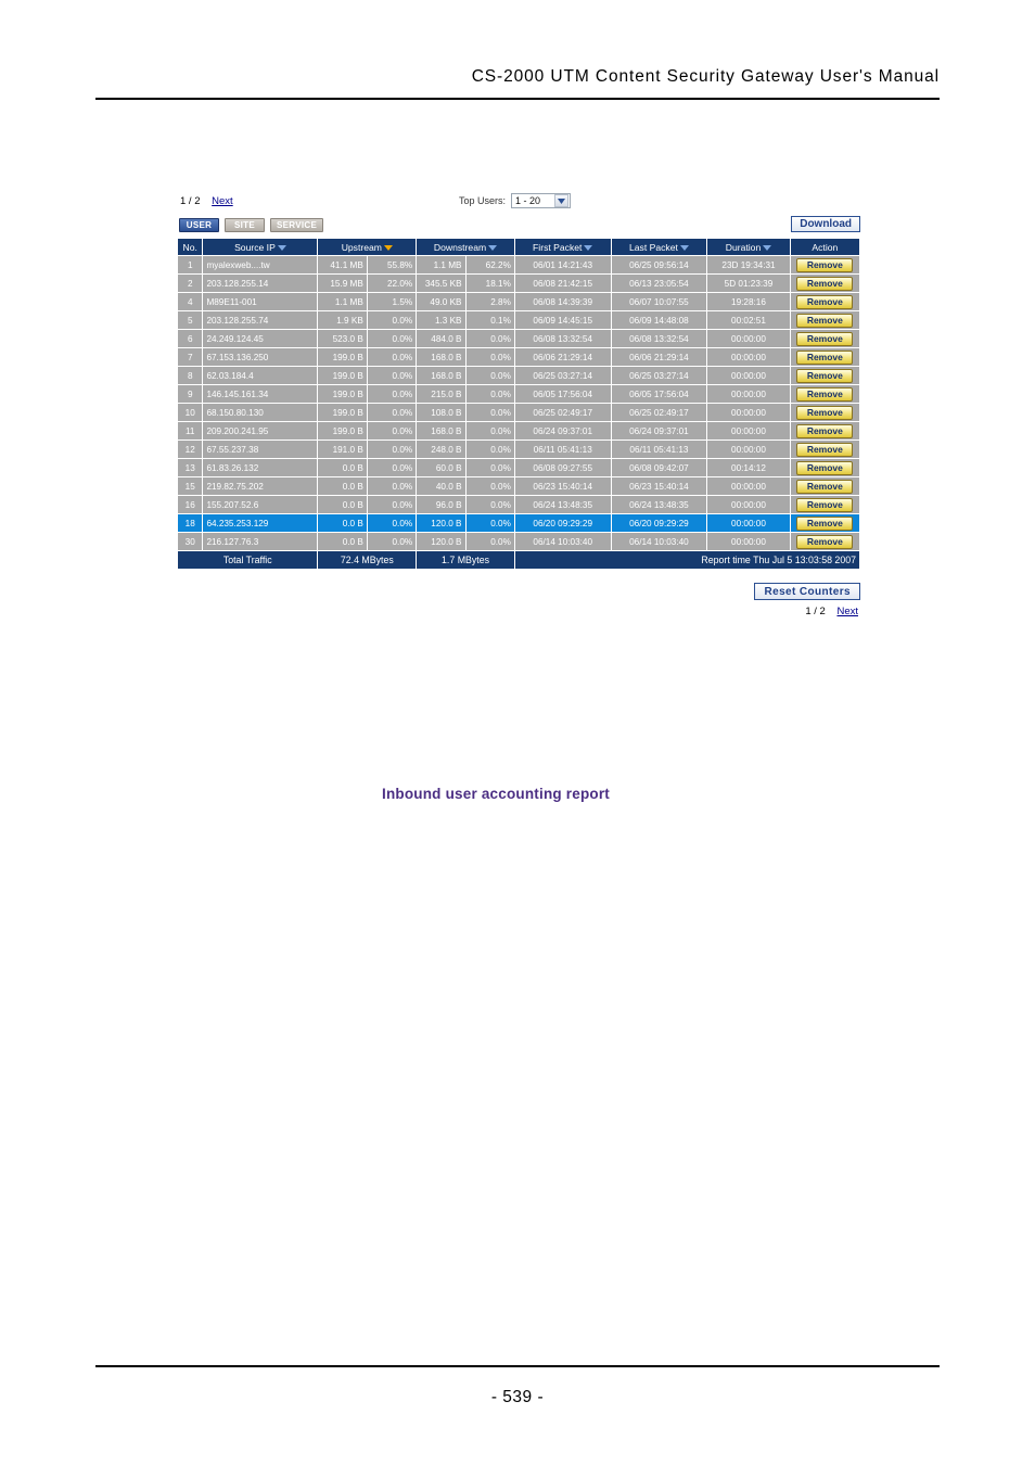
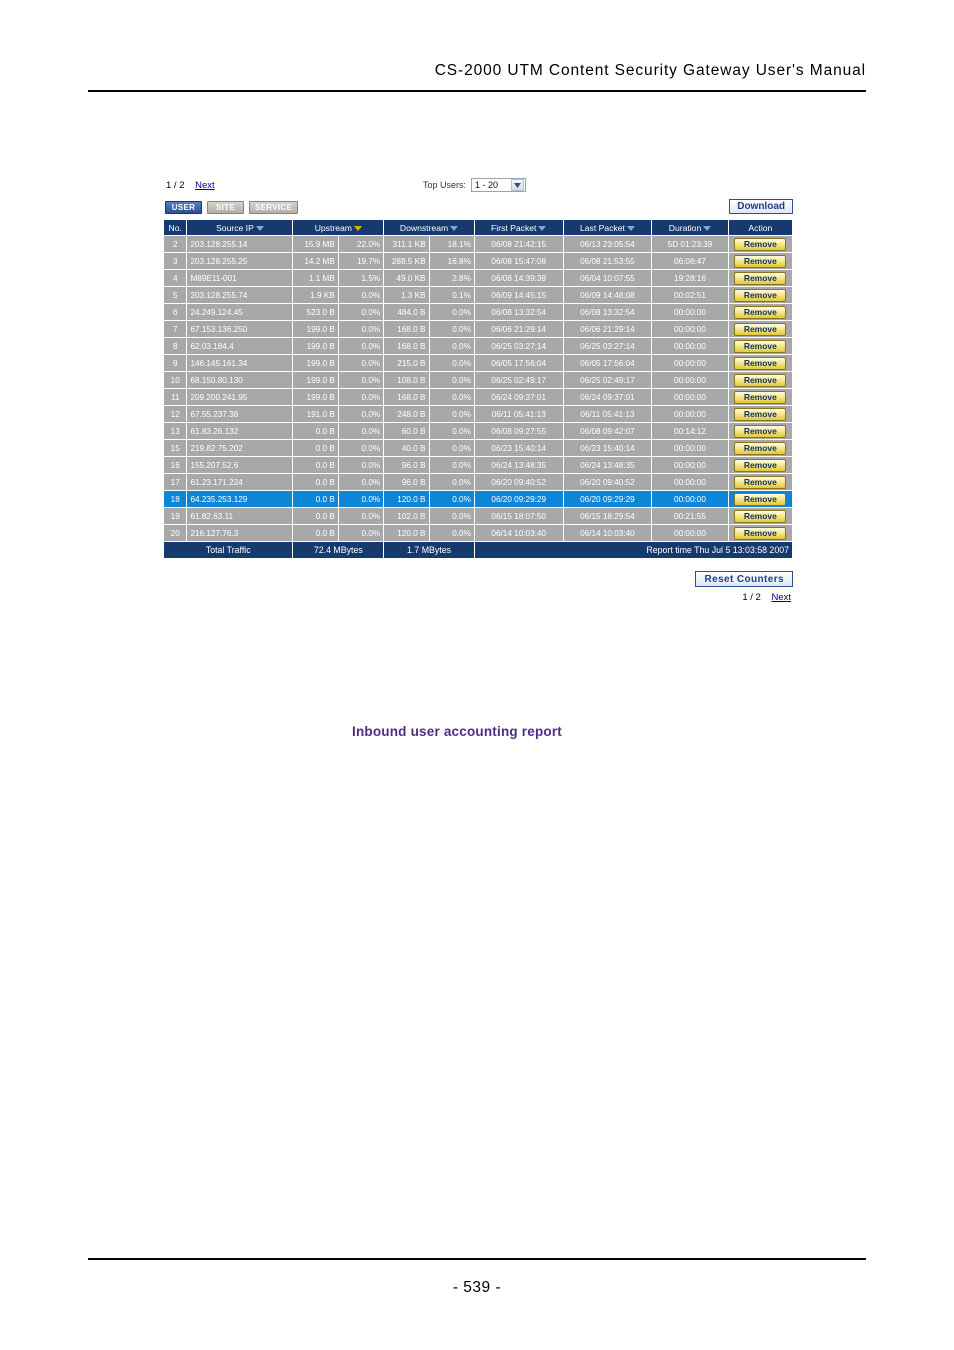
  CS-2000 UTM Content Security Gateway User's Manual
  1 / 2 Next
  Top Users:
  1 - 20
  USER
  SITE
  SERVICE
  Download
  No.	Source IP	Upstream	Downstream	First Packet	Last Packet	Duration	Action
- 1	myalexweb....tw	41.1 MB	55.8%	1.1 MB	62.2%	06/01 14:21:43	06/25 09:56:14	23D 19:34:31	Remove
- 2	203.128.255.14	15.9 MB	22.0%	345.5 KB	18.1%	06/08 21:42:15	06/13 23:05:54	5D 01:23:39	Remove
+ 2	203.128.255.14	15.9 MB	22.0%	311.1 KB	18.1%	06/08 21:42:15	06/13 23:05:54	5D 01:23:39	Remove
+ 3	203.128.255.25	14.2 MB	19.7%	288.5 KB	16.8%	06/08 15:47:08	06/08 21:53:55	06:06:47	Remove
- 4	M89E11-001	1.1 MB	1.5%	49.0 KB	2.8%	06/08 14:39:39	06/07 10:07:55	19:28:16	Remove
+ 4	M89E11-001	1.1 MB	1.5%	49.0 KB	2.8%	06/08 14:39:39	06/04 10:07:55	19:28:16	Remove
  5	203.128.255.74	1.9 KB	0.0%	1.3 KB	0.1%	06/09 14:45:15	06/09 14:48:08	00:02:51	Remove
  6	24.249.124.45	523.0 B	0.0%	484.0 B	0.0%	06/08 13:32:54	06/08 13:32:54	00:00:00	Remove
  7	67.153.136.250	199.0 B	0.0%	168.0 B	0.0%	06/06 21:29:14	06/06 21:29:14	00:00:00	Remove
  8	62.03.184.4	199.0 B	0.0%	168.0 B	0.0%	06/25 03:27:14	06/25 03:27:14	00:00:00	Remove
  9	146.145.161.34	199.0 B	0.0%	215.0 B	0.0%	06/05 17:56:04	06/05 17:56:04	00:00:00	Remove
  10	68.150.80.130	199.0 B	0.0%	108.0 B	0.0%	06/25 02:49:17	06/25 02:49:17	00:00:00	Remove
  11	209.200.241.95	199.0 B	0.0%	168.0 B	0.0%	06/24 09:37:01	06/24 09:37:01	00:00:00	Remove
  12	67.55.237.38	191.0 B	0.0%	248.0 B	0.0%	06/11 05:41:13	06/11 05:41:13	00:00:00	Remove
  13	61.83.26.132	0.0 B	0.0%	60.0 B	0.0%	06/08 09:27:55	06/08 09:42:07	00:14:12	Remove
  15	219.82.75.202	0.0 B	0.0%	40.0 B	0.0%	06/23 15:40:14	06/23 15:40:14	00:00:00	Remove
  16	155.207.52.6	0.0 B	0.0%	96.0 B	0.0%	06/24 13:48:35	06/24 13:48:35	00:00:00	Remove
+ 17	61.23.171.224	0.0 B	0.0%	96.0 B	0.0%	06/20 09:40:52	06/20 09:40:52	00:00:00	Remove
  18	64.235.253.129	0.0 B	0.0%	120.0 B	0.0%	06/20 09:29:29	06/20 09:29:29	00:00:00	Remove
+ 19	61.82.63.11	0.0 B	0.0%	102.0 B	0.0%	06/15 18:07:50	06/15 18:29:54	00:21:55	Remove
- 30	216.127.76.3	0.0 B	0.0%	120.0 B	0.0%	06/14 10:03:40	06/14 10:03:40	00:00:00	Remove
+ 20	216.127.76.3	0.0 B	0.0%	120.0 B	0.0%	06/14 10:03:40	06/14 10:03:40	00:00:00	Remove
  Total Traffic	72.4 MBytes	1.7 MBytes	Report time Thu Jul 5 13:03:58 2007
  Reset Counters
  1 / 2 Next
  Inbound user accounting report
  - 539 -
